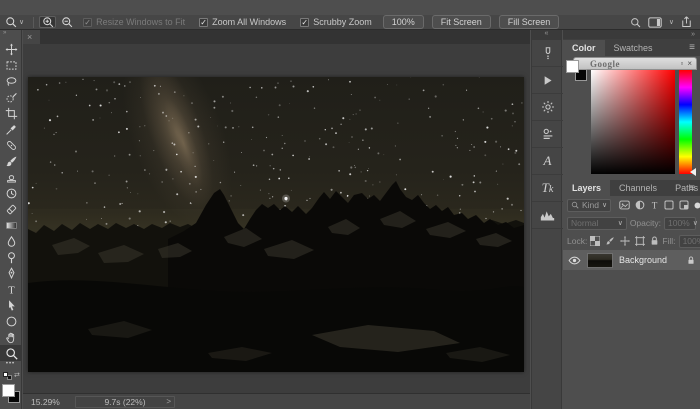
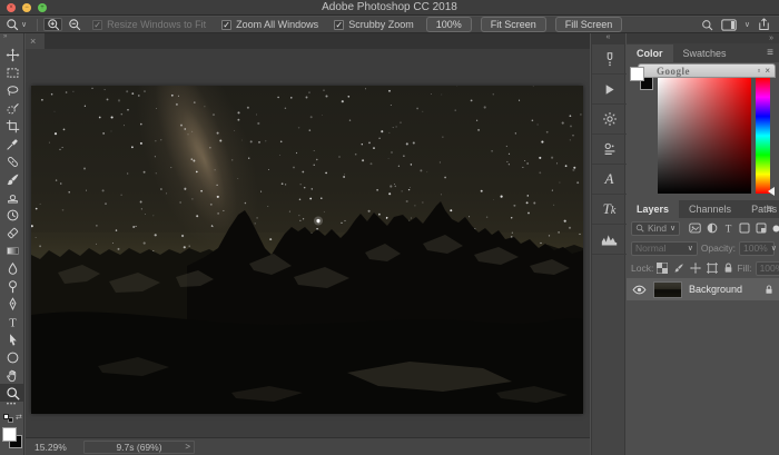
+ Adobe Photoshop CC 2018
  ✓
  Resize Windows to Fit
  ✓
  Zoom All Windows
  ✓
  Scrubby Zoom
  100%
  Fit Screen
  Fill Screen
  T
  ×
  15.29%
- 9.7s (22%)
+ 9.7s (69%)
  >
  A
  Tk
  Color
  Swatches
  ≡
  Google
  ▫
  ×
  Layers
  Channels
  Paths
  ≡
  Kind
  T
  Normal
  Opacity:
  100%
  Lock:
  Fill:
  100
  Background
